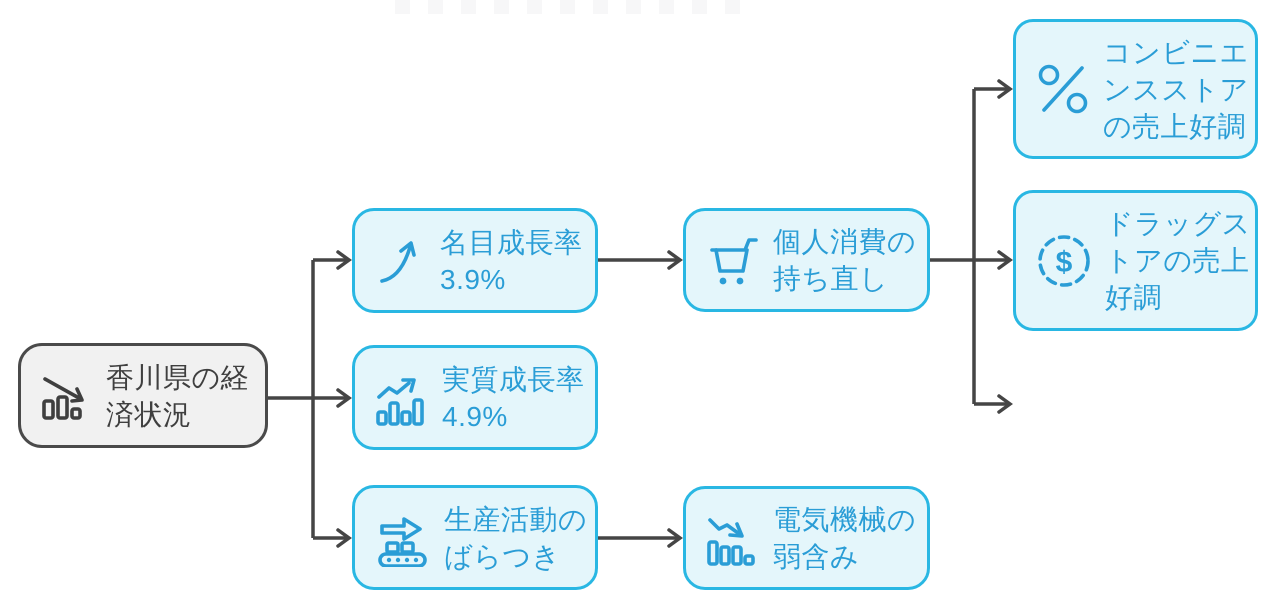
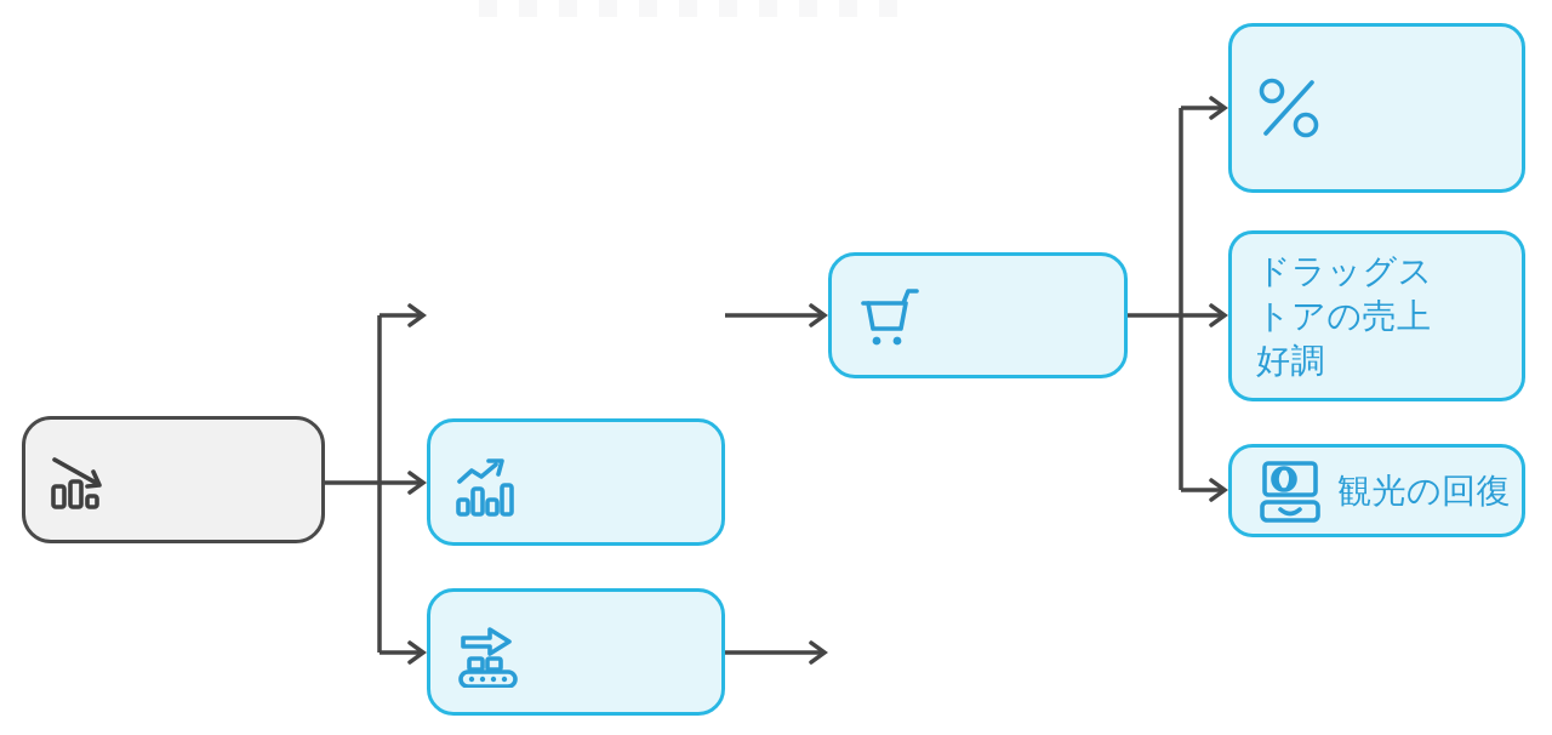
- 香川県の経
- 済状況
- 名目成長率
- 3.9%
- 実質成長率
- 4.9%
- 生産活動の
- ばらつき
- 個人消費の
- 持ち直し
- 電気機械の
- 弱含み
- コンビニエ
- ンスストア
- の売上好調
- $
  ドラッグス
  トアの売上
  好調
+ 観光の回復
